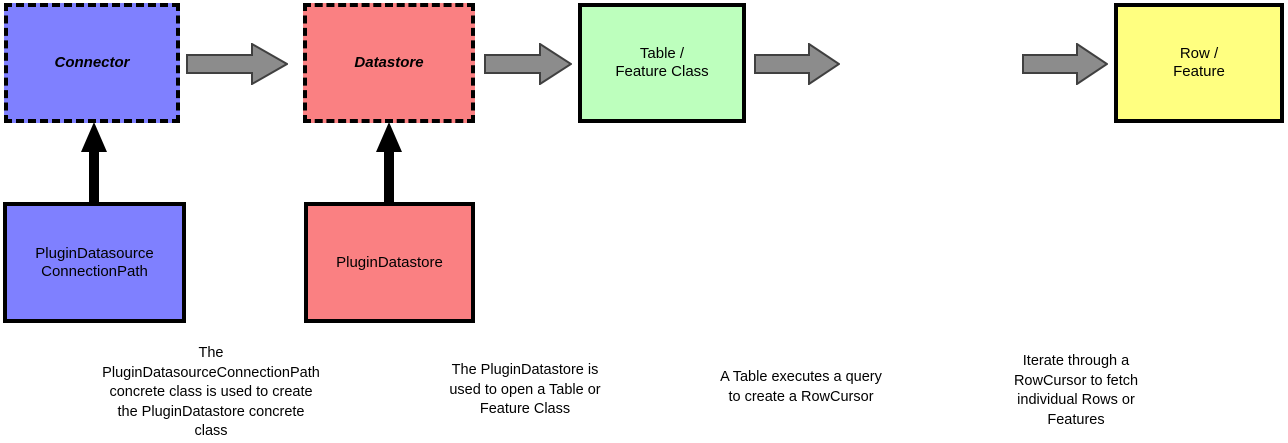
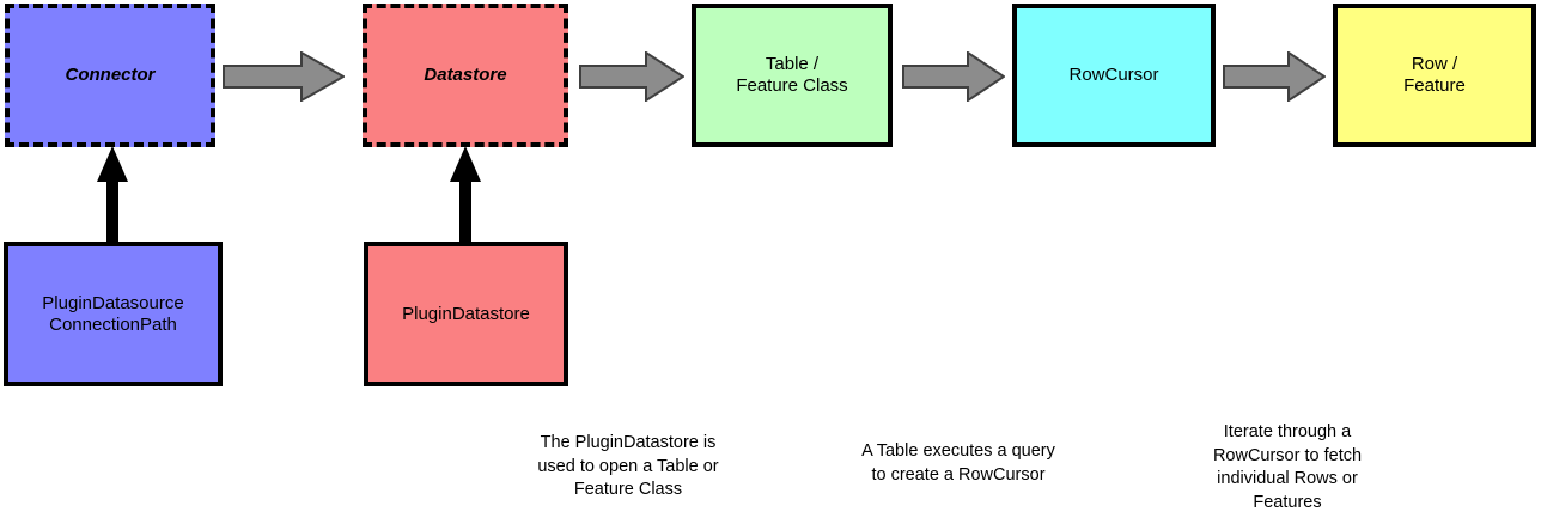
  Connector
  Datastore
  Table /
  Feature Class
+ RowCursor
  Row /
  Feature
  PluginDatasource
  ConnectionPath
  PluginDatastore
- The
- PluginDatasourceConnectionPath
- concrete class is used to create
- the PluginDatastore concrete
- class
  The PluginDatastore is
  used to open a Table or
  Feature Class
  A Table executes a query
  to create a RowCursor
  Iterate through a
  RowCursor to fetch
  individual Rows or
  Features
